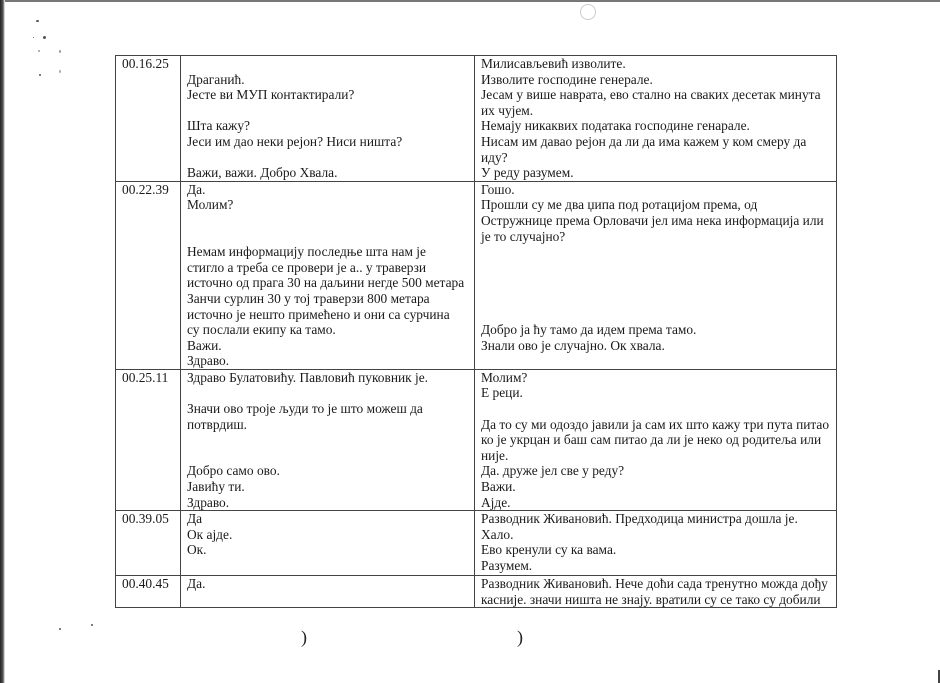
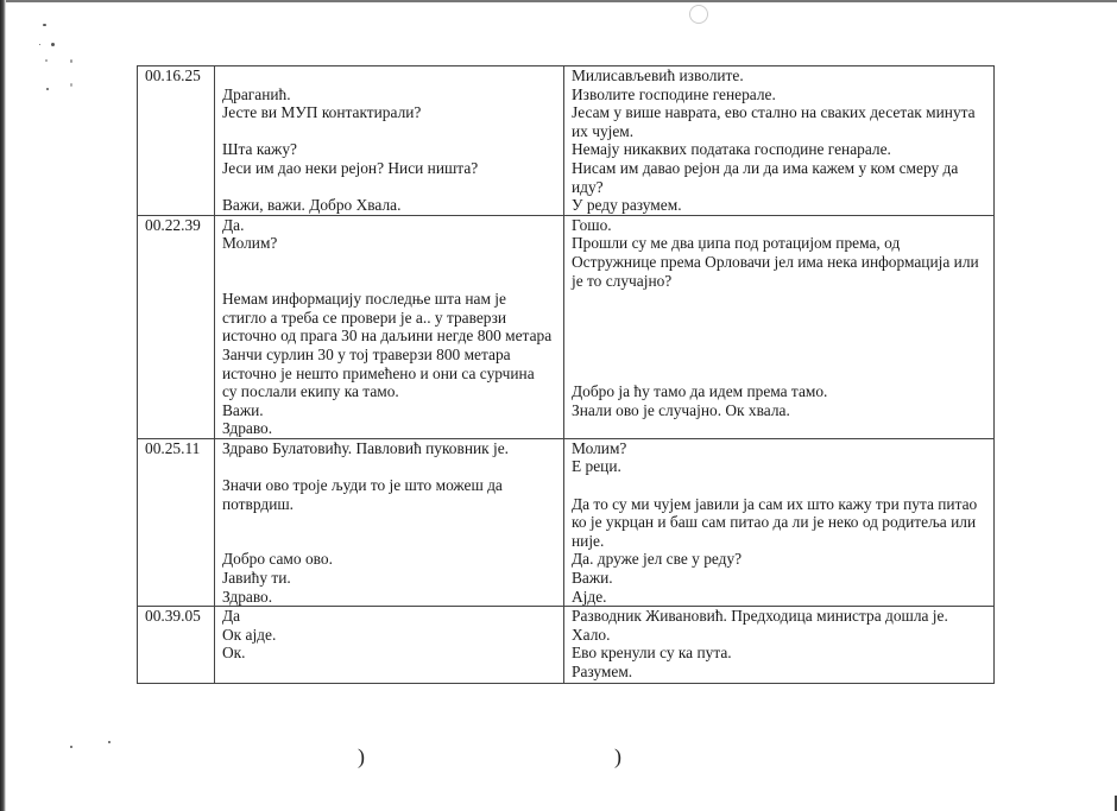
  )
  )
  00.16.25	Драганић. Јесте ви МУП контактирали? Шта кажу? Јеси им дао неки рејон? Ниси ништа? Важи, важи. Добро Хвала.	Милисављевић изволите. Изволите господине генерале. Јесам у више наврата, ево стално на сваких десетак минута их чујем. Немају никаквих података господине генарале. Нисам им давао рејон да ли да има кажем у ком смеру да иду? У реду разумем.
- 00.22.39	Да. Молим? Немам информацију последње шта нам је стигло а треба се провери је а.. у траверзи источно од прага 30 на даљини негде 500 метара Занчи сурлин 30 у тој траверзи 800 метара источно је нешто примећено и они са сурчина су послали екипу ка тамо. Важи. Здраво.	Гошо. Прошли су ме два џипа под ротацијом према, од Остружнице према Орловачи јел има нека информација или је то случајно? Добро ја ћу тамо да идем према тамо. Знали ово је случајно. Ок хвала.
+ 00.22.39	Да. Молим? Немам информацију последње шта нам је стигло а треба се провери је а.. у траверзи источно од прага 30 на даљини негде 800 метара Занчи сурлин 30 у тој траверзи 800 метара источно је нешто примећено и они са сурчина су послали екипу ка тамо. Важи. Здраво.	Гошо. Прошли су ме два џипа под ротацијом према, од Остружнице према Орловачи јел има нека информација или је то случајно? Добро ја ћу тамо да идем према тамо. Знали ово је случајно. Ок хвала.
- 00.25.11	Здраво Булатовићу. Павловић пуковник је. Значи ово троје људи то је што можеш да потврдиш. Добро само ово. Јавићу ти. Здраво.	Молим? Е реци. Да то су ми одоздо јавили ја сам их што кажу три пута питао ко је укрцан и баш сам питао да ли је неко од родитеља или није. Да. друже јел све у реду? Важи. Ајде.
+ 00.25.11	Здраво Булатовићу. Павловић пуковник је. Значи ово троје људи то је што можеш да потврдиш. Добро само ово. Јавићу ти. Здраво.	Молим? Е реци. Да то су ми чујем јавили ја сам их што кажу три пута питао ко је укрцан и баш сам питао да ли је неко од родитеља или није. Да. друже јел све у реду? Важи. Ајде.
- 00.39.05	Да Ок ајде. Ок.	Разводник Живановић. Предходица министра дошла је. Хало. Ево кренули су ка вама. Разумем.
+ 00.39.05	Да Ок ајде. Ок.	Разводник Живановић. Предходица министра дошла је. Хало. Ево кренули су ка пута. Разумем.
- 00.40.45	Да.	Разводник Живановић. Нече доћи сада тренутно можда дођу касније. значи ништа не знају. вратили су се тако су добили
